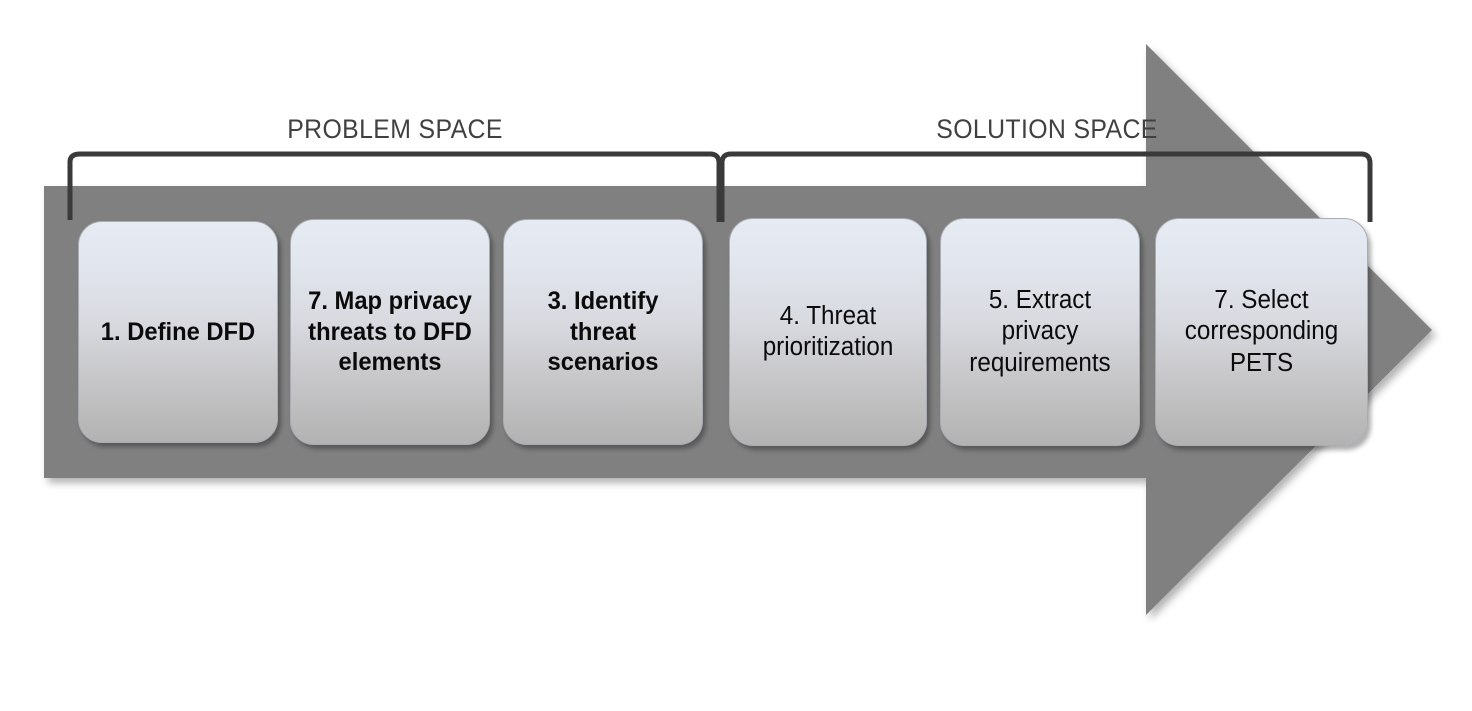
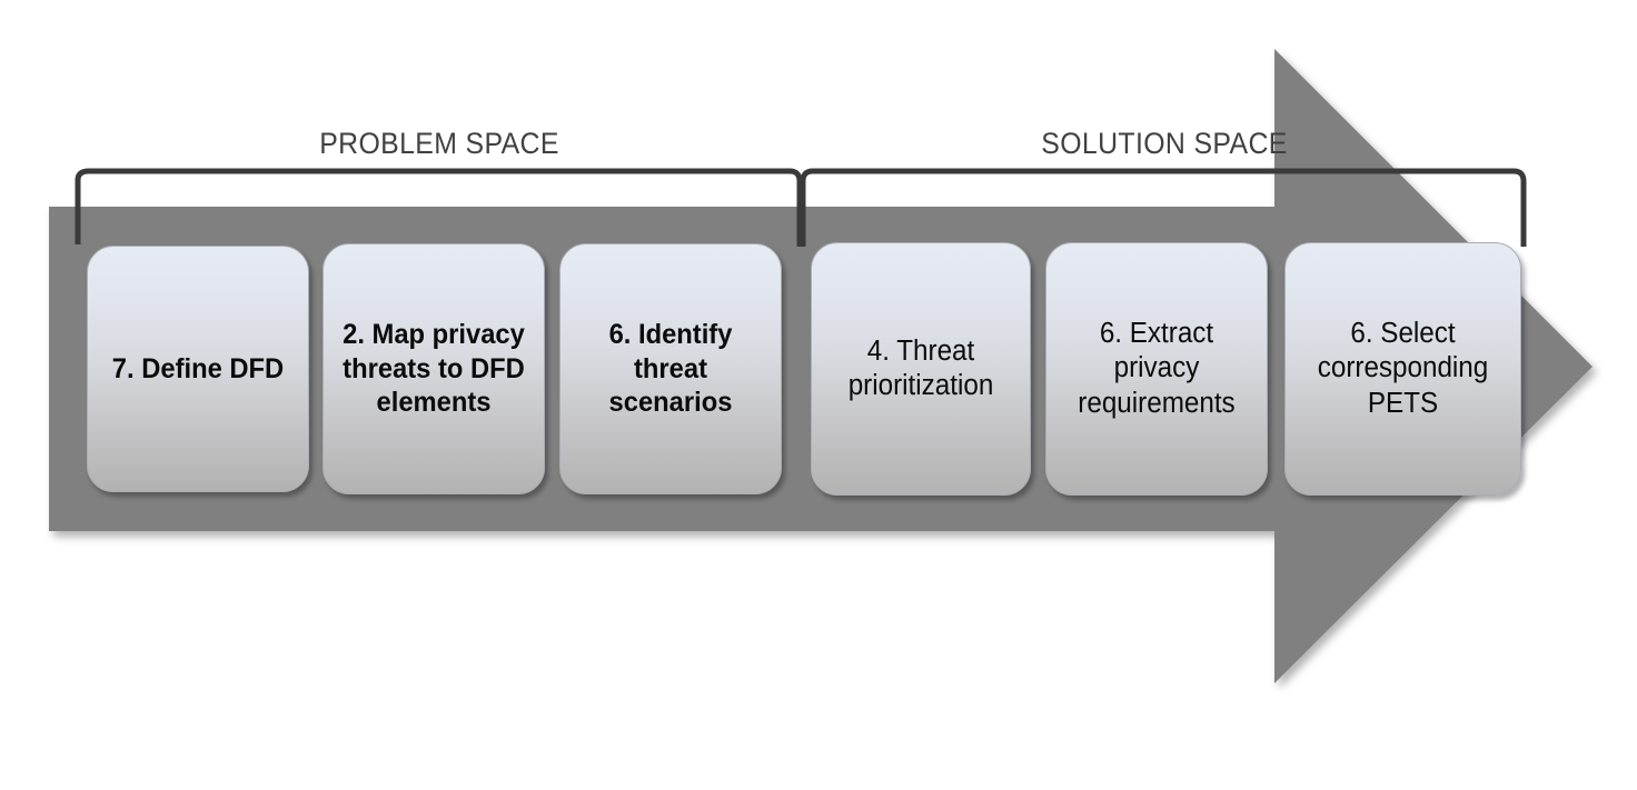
  PROBLEM SPACE
  SOLUTION SPACE
- 1. Define DFD
+ 7. Define DFD
- 7. Map privacy threats to DFD elements
+ 2. Map privacy threats to DFD elements
- 3. Identify threat scenarios
+ 6. Identify threat scenarios
  4. Threat prioritization
- 5. Extract privacy requirements
+ 6. Extract privacy requirements
- 7. Select corresponding PETS
+ 6. Select corresponding PETS
